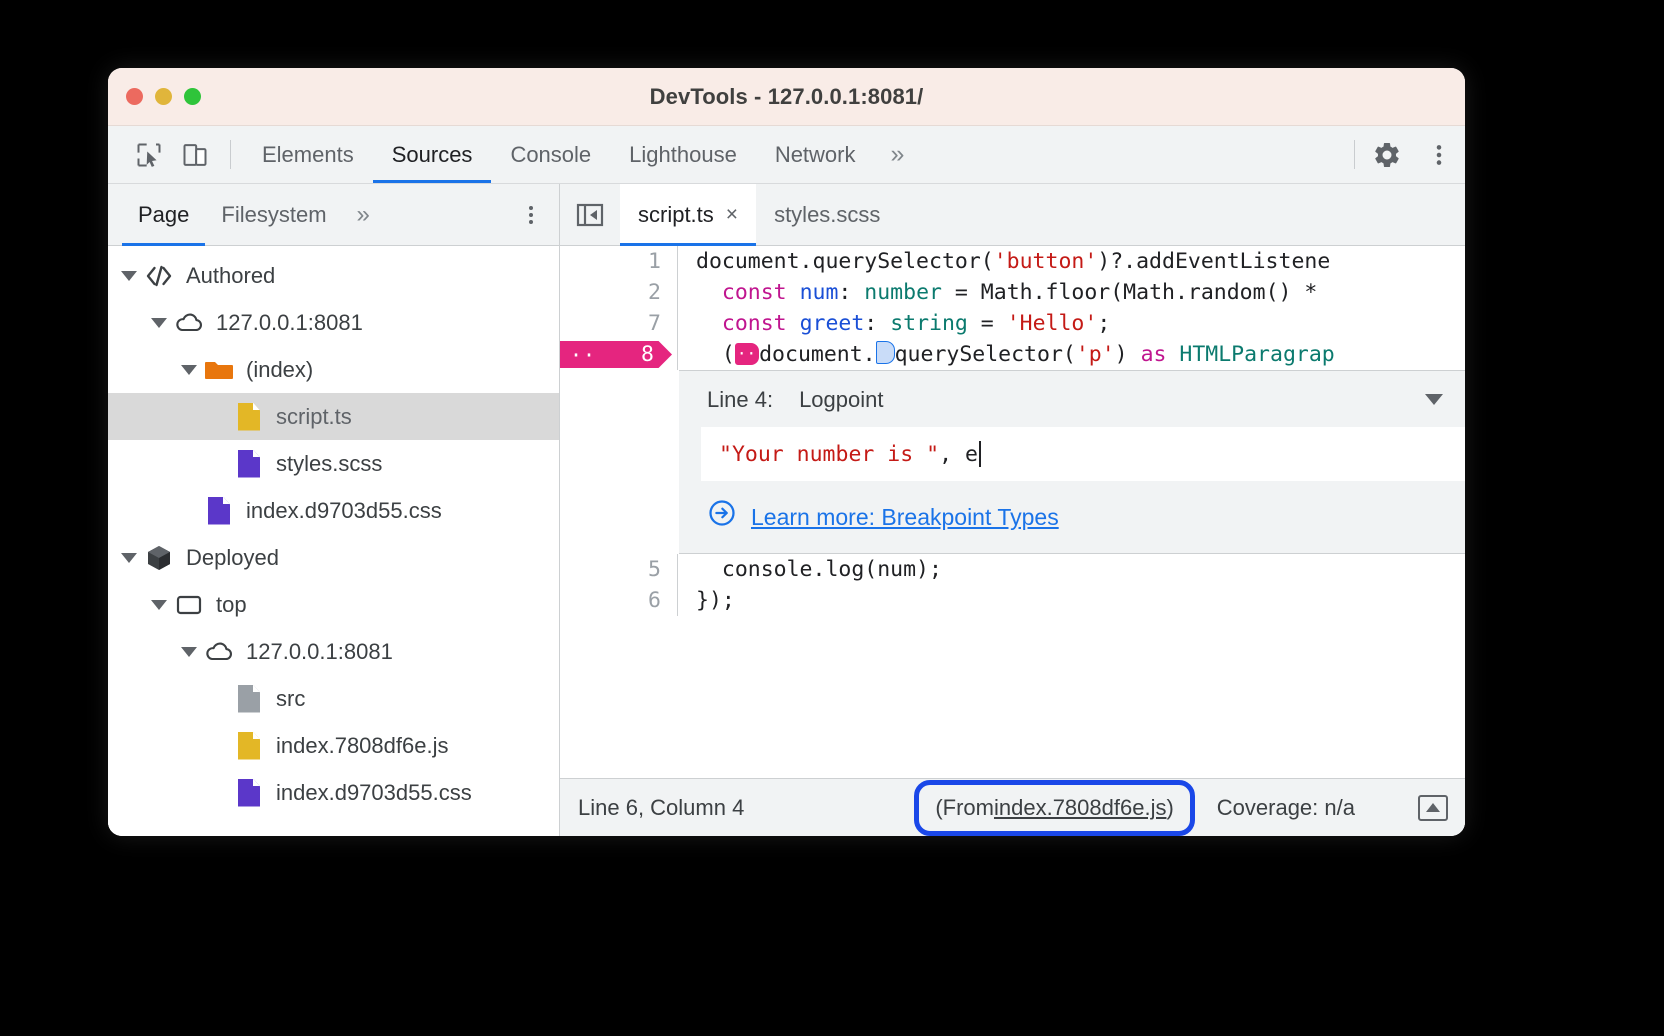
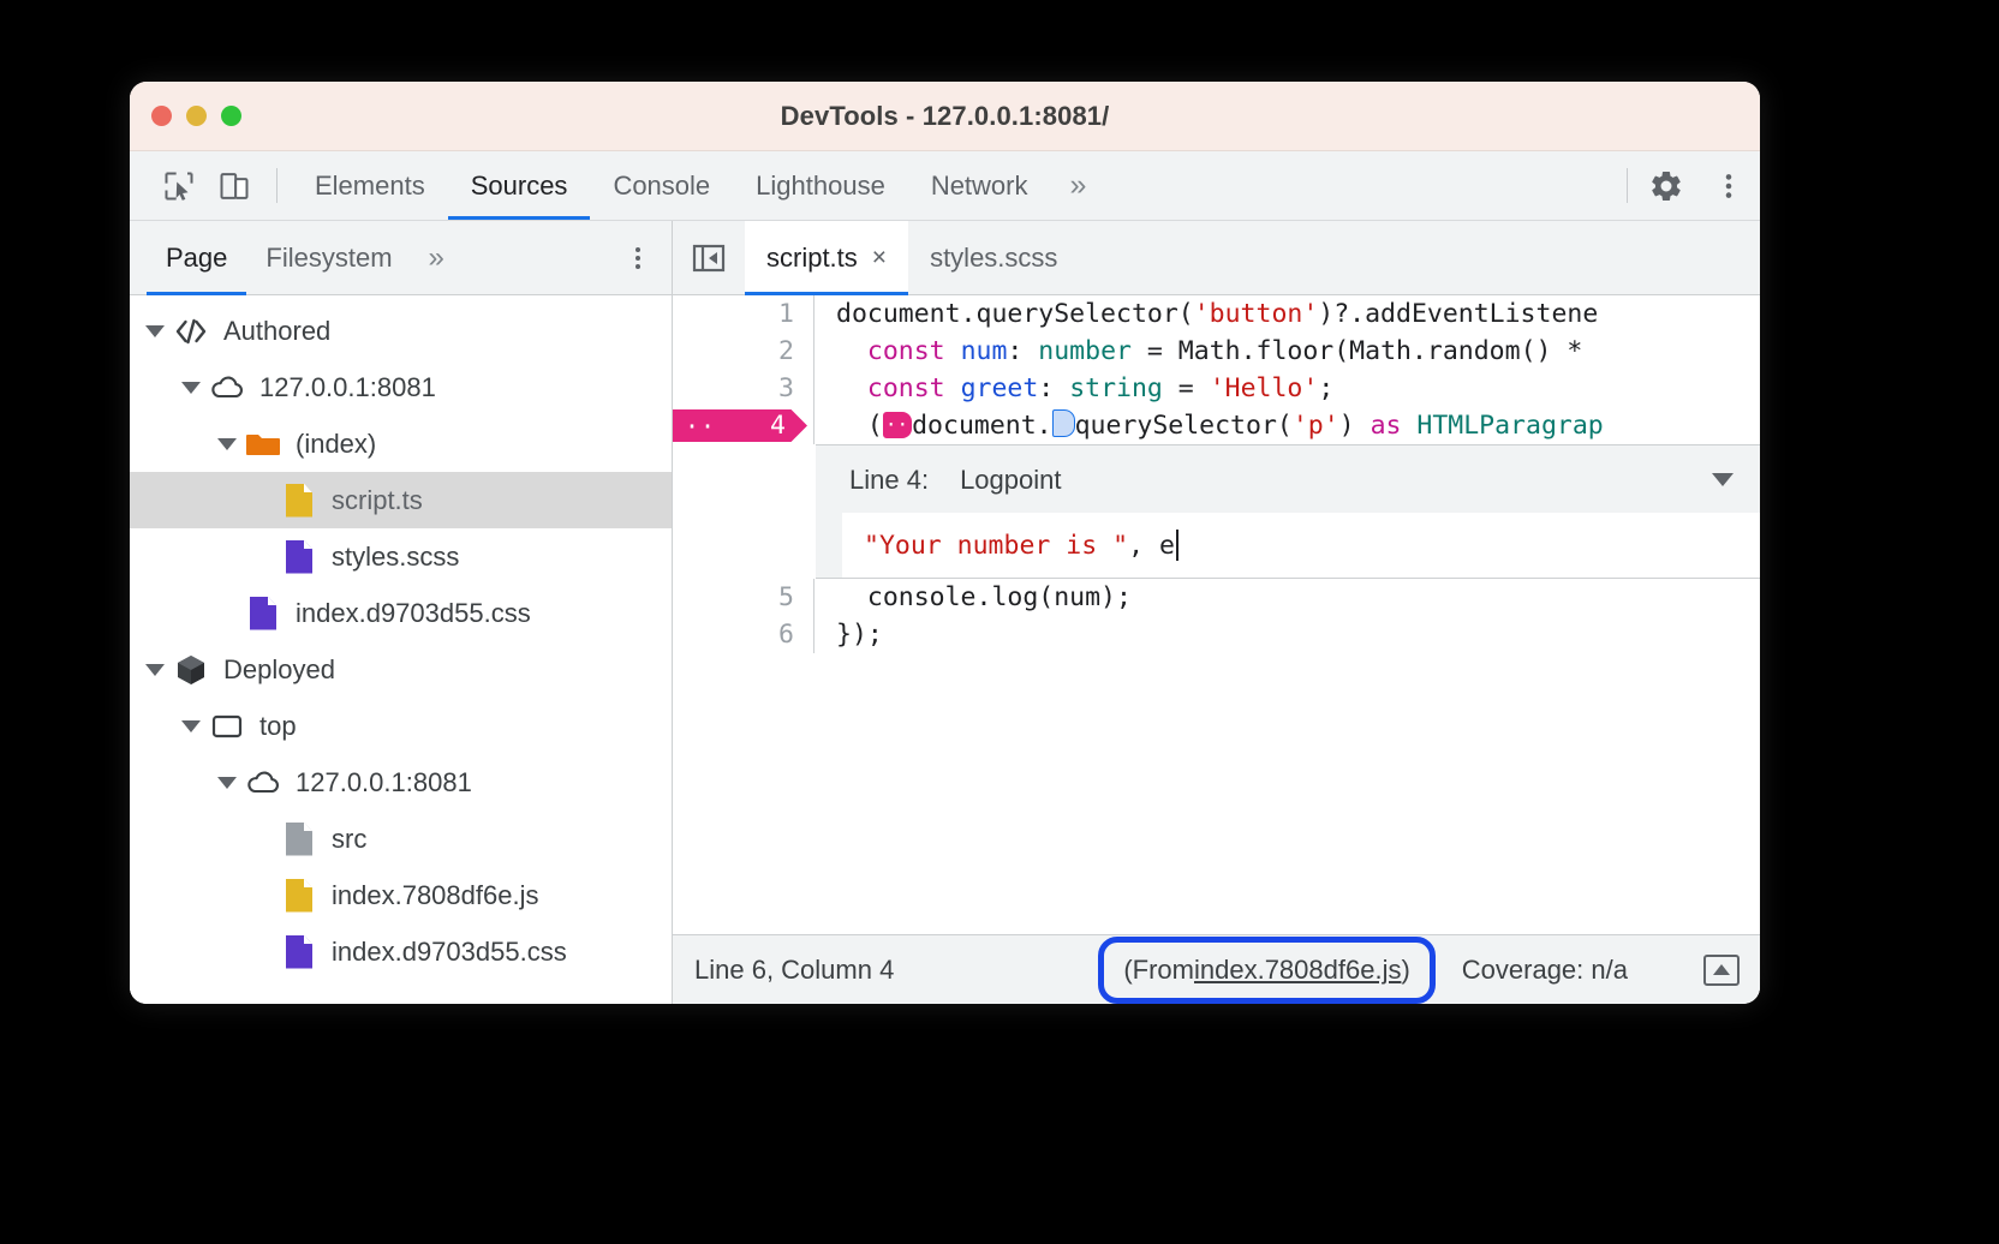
  DevTools - 127.0.0.1:8081/
  Elements
  Sources
  Console
  Lighthouse
  Network
  »
  Page
  Filesystem
  »
  Authored
  127.0.0.1:8081
  (index)
  script.ts
  styles.scss
  index.d9703d55.css
  Deployed
  top
  127.0.0.1:8081
  src
  index.7808df6e.js
  index.d9703d55.css
  script.ts
  ×
  styles.scss
  1
  document.querySelector('button')?.addEventListene
  2
  const num: number = Math.floor(Math.random() *
- 7
+ 3
  const greet: string = 'Hello';
  ··
- 8
+ 4
  (·· document. querySelector('p') as HTMLParagrap
  Line 4:
  Logpoint
  "Your number is "
  , e
- Learn more: Breakpoint Types
  5
  console.log(num);
  6
  });
  Line 6, Column 4
  (From
  index.7808df6e.js
  )
  Coverage: n/a
